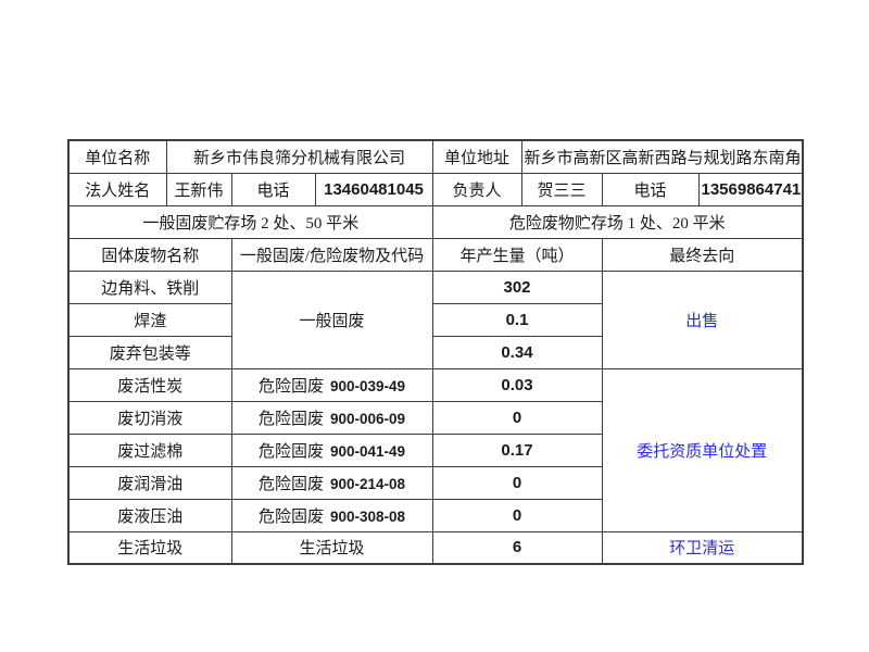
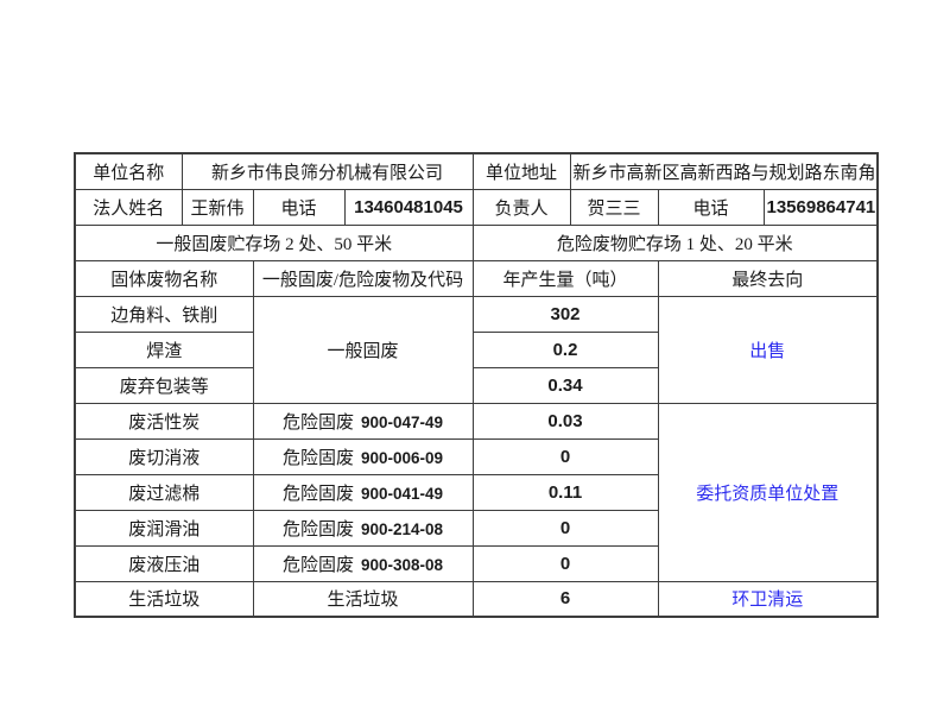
  单位名称	新乡市伟良筛分机械有限公司	单位地址	新乡市高新区高新西路与规划路东南角
  法人姓名	王新伟	电话	13460481045	负责人	贺三三	电话	13569864741
  一般固废贮存场 2 处、50 平米	危险废物贮存场 1 处、20 平米
  固体废物名称	一般固废/危险废物及代码	年产生量（吨）	最终去向
  边角料、铁削	一般固废	302	出售
- 焊渣	0.1
+ 焊渣	0.2
  废弃包装等	0.34
- 废活性炭	危险固废 900-039-49	0.03	委托资质单位处置
+ 废活性炭	危险固废 900-047-49	0.03	委托资质单位处置
  废切消液	危险固废 900-006-09	0
- 废过滤棉	危险固废 900-041-49	0.17
+ 废过滤棉	危险固废 900-041-49	0.11
  废润滑油	危险固废 900-214-08	0
  废液压油	危险固废 900-308-08	0
  生活垃圾	生活垃圾	6	环卫清运
